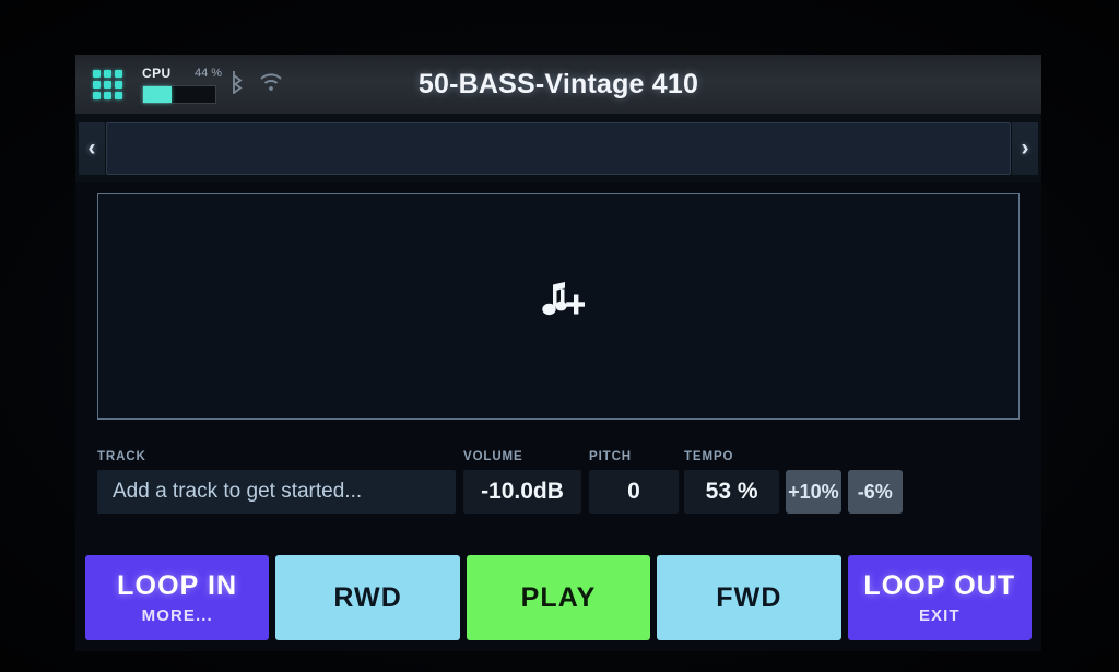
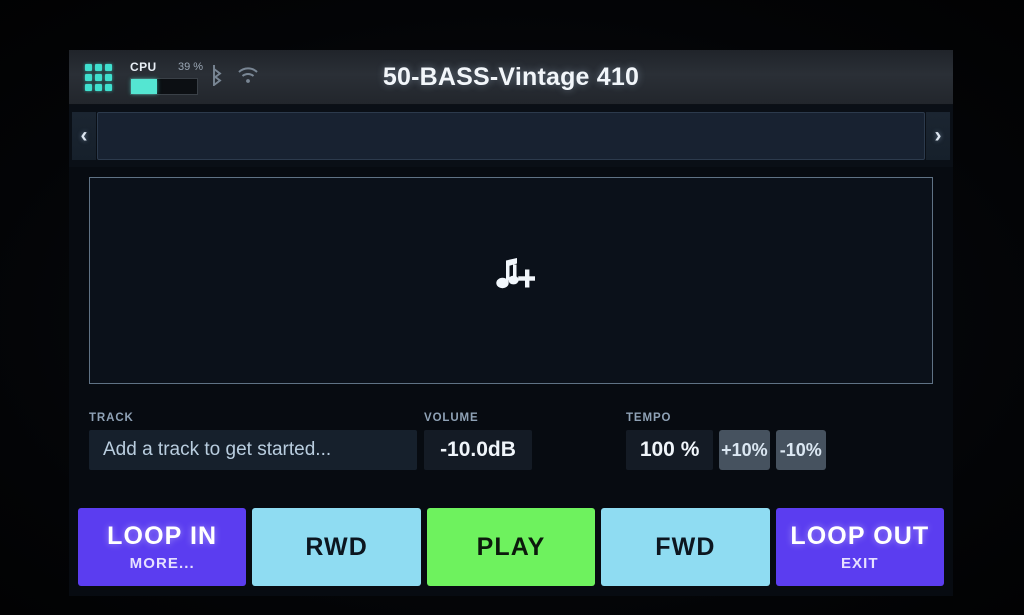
  CPU
- 44 %
+ 39 %
  50-BASS-Vintage 410
  ‹
  ›
  TRACK
  Add a track to get started...
  VOLUME
  -10.0dB
- PITCH
- 0
  TEMPO
- 53 %
+ 100 %
  +10%
- -6%
+ -10%
  LOOP IN
  MORE...
  RWD
  PLAY
  FWD
  LOOP OUT
  EXIT
